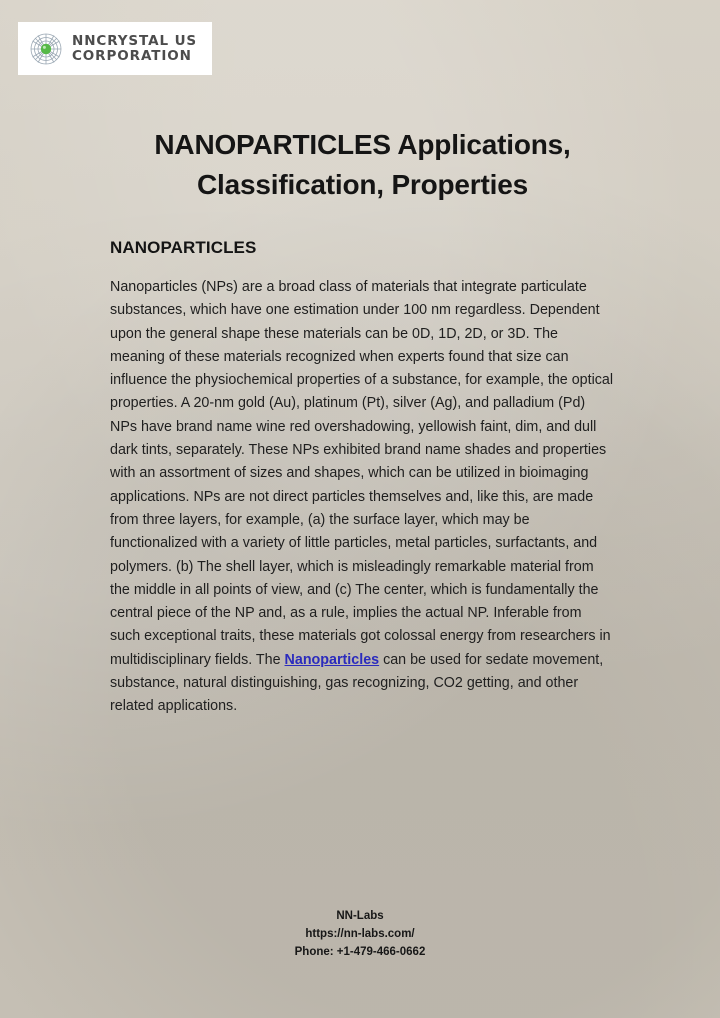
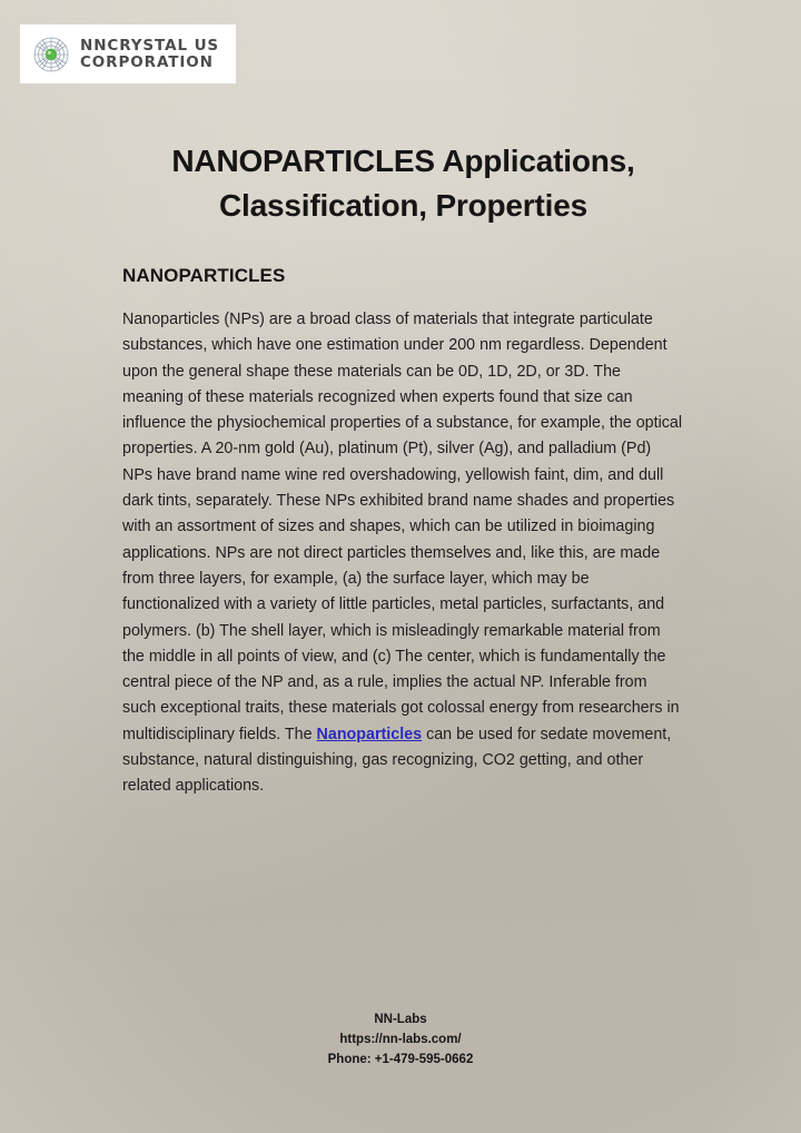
  NNCRYSTAL US
  CORPORATION
  NANOPARTICLES Applications, Classification, Properties
  NANOPARTICLES
- Nanoparticles (NPs) are a broad class of materials that integrate particulate substances, which have one estimation under 100 nm regardless. Dependent upon the general shape these materials can be 0D, 1D, 2D, or 3D. The meaning of these materials recognized when experts found that size can influence the physiochemical properties of a substance, for example, the optical properties. A 20-nm gold (Au), platinum (Pt), silver (Ag), and palladium (Pd) NPs have brand name wine red overshadowing, yellowish faint, dim, and dull dark tints, separately. These NPs exhibited brand name shades and properties with an assortment of sizes and shapes, which can be utilized in bioimaging applications. NPs are not direct particles themselves and, like this, are made from three layers, for example, (a) the surface layer, which may be functionalized with a variety of little particles, metal particles, surfactants, and polymers. (b) The shell layer, which is misleadingly remarkable material from the middle in all points of view, and (c) The center, which is fundamentally the central piece of the NP and, as a rule, implies the actual NP. Inferable from such exceptional traits, these materials got colossal energy from researchers in multidisciplinary fields. The Nanoparticles can be used for sedate movement, substance, natural distinguishing, gas recognizing, CO2 getting, and other related applications.
+ Nanoparticles (NPs) are a broad class of materials that integrate particulate substances, which have one estimation under 200 nm regardless. Dependent upon the general shape these materials can be 0D, 1D, 2D, or 3D. The meaning of these materials recognized when experts found that size can influence the physiochemical properties of a substance, for example, the optical properties. A 20-nm gold (Au), platinum (Pt), silver (Ag), and palladium (Pd) NPs have brand name wine red overshadowing, yellowish faint, dim, and dull dark tints, separately. These NPs exhibited brand name shades and properties with an assortment of sizes and shapes, which can be utilized in bioimaging applications. NPs are not direct particles themselves and, like this, are made from three layers, for example, (a) the surface layer, which may be functionalized with a variety of little particles, metal particles, surfactants, and polymers. (b) The shell layer, which is misleadingly remarkable material from the middle in all points of view, and (c) The center, which is fundamentally the central piece of the NP and, as a rule, implies the actual NP. Inferable from such exceptional traits, these materials got colossal energy from researchers in multidisciplinary fields. The Nanoparticles can be used for sedate movement, substance, natural distinguishing, gas recognizing, CO2 getting, and other related applications.
  NN-Labs
  https://nn-labs.com/
- Phone: +1-479-466-0662
+ Phone: +1-479-595-0662
